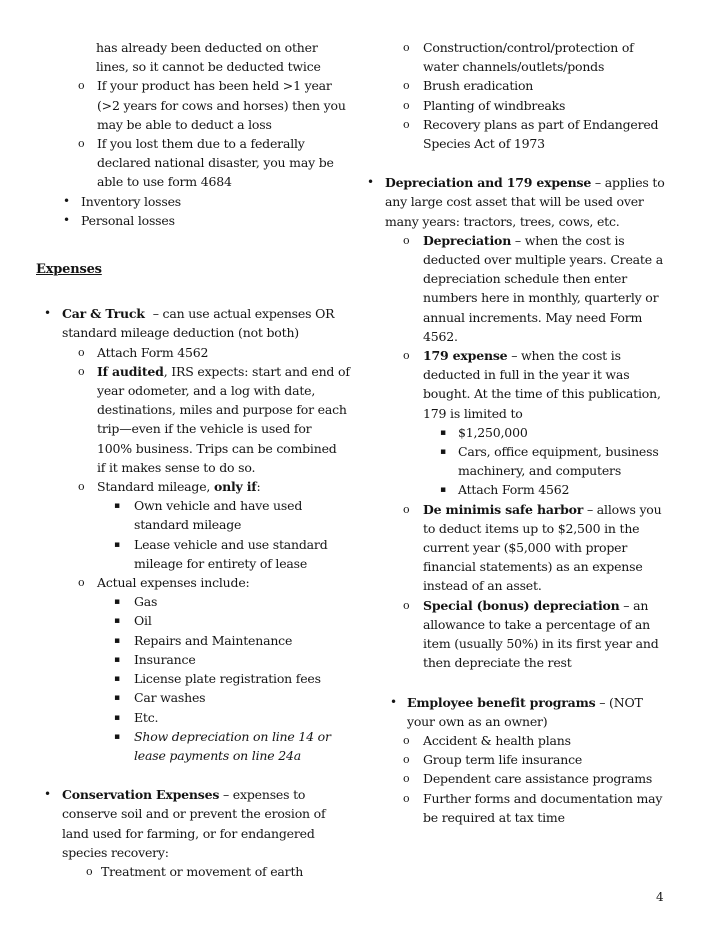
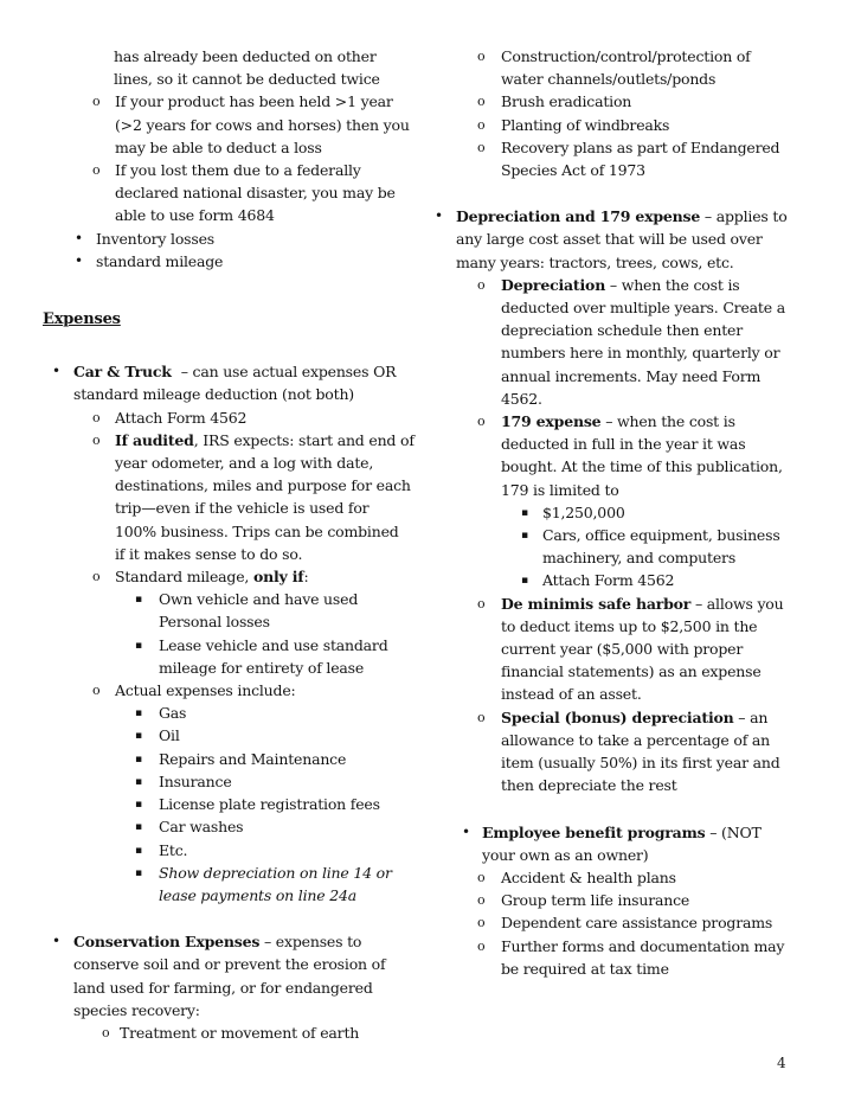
  has already been deducted on other
  lines, so it cannot be deducted twice
  o
  If your product has been held >1 year
  (>2 years for cows and horses) then you
  may be able to deduct a loss
  o
  If you lost them due to a federally
  declared national disaster, you may be
  able to use form 4684
  •
  Inventory losses
  •
- Personal losses
+ standard mileage
  Expenses
  •
  Car & Truck – can use actual expenses OR
  standard mileage deduction (not both)
  o
  Attach Form 4562
  o
  If audited, IRS expects: start and end of
  year odometer, and a log with date,
  destinations, miles and purpose for each
  trip—even if the vehicle is used for
  100% business. Trips can be combined
  if it makes sense to do so.
  o
  Standard mileage, only if:
  ▪
  Own vehicle and have used
- standard mileage
+ Personal losses
  ▪
  Lease vehicle and use standard
  mileage for entirety of lease
  o
  Actual expenses include:
  ▪
  Gas
  ▪
  Oil
  ▪
  Repairs and Maintenance
  ▪
  Insurance
  ▪
  License plate registration fees
  ▪
  Car washes
  ▪
  Etc.
  ▪
  Show depreciation on line 14 or
  lease payments on line 24a
  •
  Conservation Expenses – expenses to
  conserve soil and or prevent the erosion of
  land used for farming, or for endangered
  species recovery:
  o
  Treatment or movement of earth
  o
  Construction/control/protection of
  water channels/outlets/ponds
  o
  Brush eradication
  o
  Planting of windbreaks
  o
  Recovery plans as part of Endangered
  Species Act of 1973
  •
  Depreciation and 179 expense – applies to
  any large cost asset that will be used over
  many years: tractors, trees, cows, etc.
  o
  Depreciation – when the cost is
  deducted over multiple years. Create a
  depreciation schedule then enter
  numbers here in monthly, quarterly or
  annual increments. May need Form
  4562.
  o
  179 expense – when the cost is
  deducted in full in the year it was
  bought. At the time of this publication,
  179 is limited to
  ▪
  $1,250,000
  ▪
  Cars, office equipment, business
  machinery, and computers
  ▪
  Attach Form 4562
  o
  De minimis safe harbor – allows you
  to deduct items up to $2,500 in the
  current year ($5,000 with proper
  financial statements) as an expense
  instead of an asset.
  o
  Special (bonus) depreciation – an
  allowance to take a percentage of an
  item (usually 50%) in its first year and
  then depreciate the rest
  •
  Employee benefit programs – (NOT
  your own as an owner)
  o
  Accident & health plans
  o
  Group term life insurance
  o
  Dependent care assistance programs
  o
  Further forms and documentation may
  be required at tax time
  4
